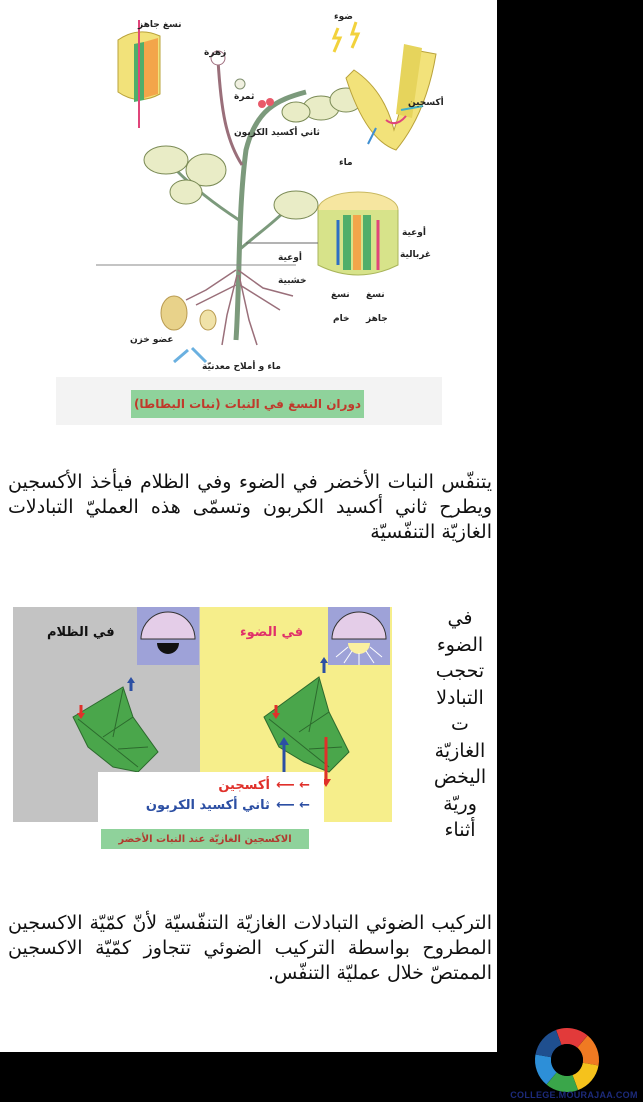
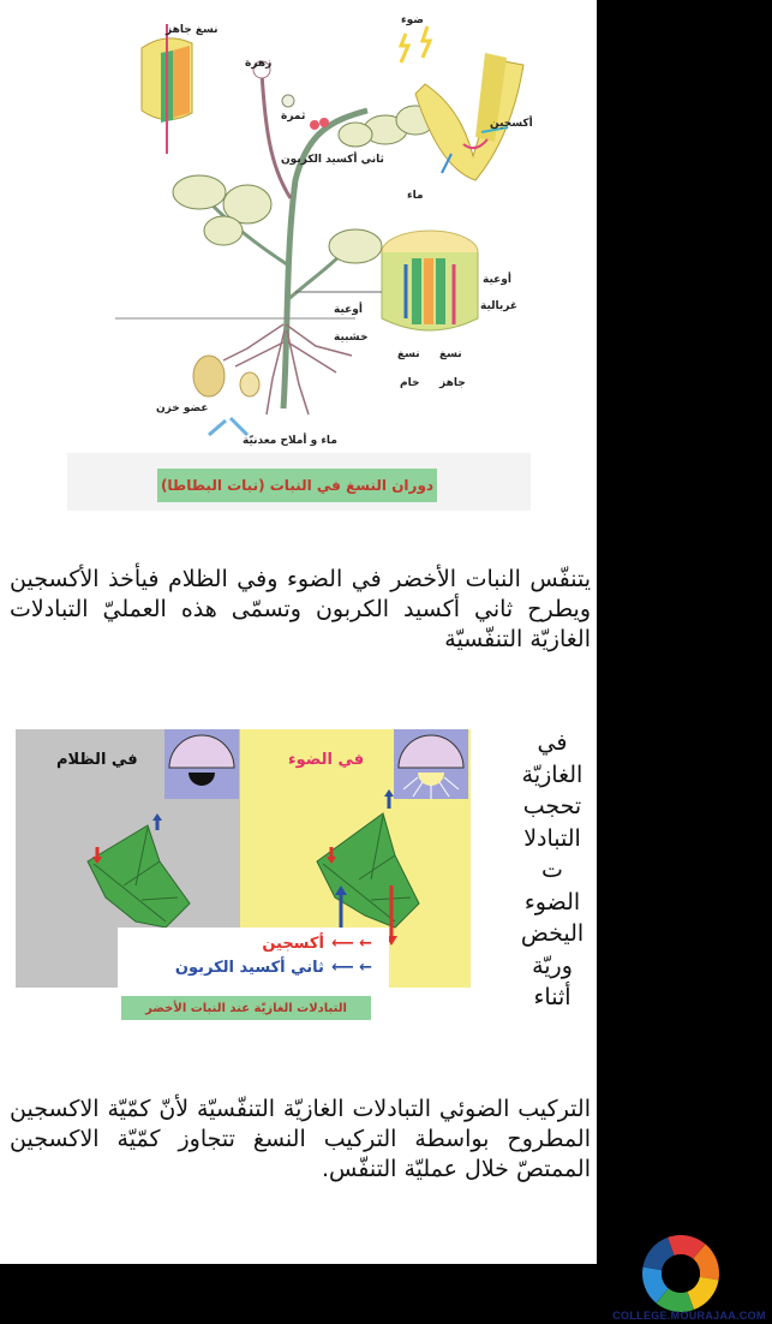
  نسغ جاهز
  زهرة
  ثمرة
  ضوء
  أكسجين
  ثاني أكسيد الكربون
  ماء
  أوعية
  غربالية
  أوعية
  خشبية
  نسغ
  خام
  نسغ
  جاهز
  عضو خزن
  ماء و أملاح معدنيّة
  دوران النسغ في النبات (نبات البطاطا)
  يتنفّس النبات الأخضر في الضوء وفي الظلام فيأخذ الأكسجين ويطرح ثاني أكسيد الكربون وتسمّى هذه العمليّ التبادلات الغازيّة التنفّسيّة
  في الظلام
  في الضوء
  ← ⟵
  أكسجين
  ← ⟵
  ثاني أكسيد الكربون
- الاكسجين الغازيّة عند النبات الأخضر
+ التبادلات الغازيّة عند النبات الأخضر
  في
- الضوء
+ الغازيّة
  تحجب
  التبادلا
  ت
- الغازيّة
+ الضوء
  اليخض
  وريّة
  أثناء
- التركيب الضوئي التبادلات الغازيّة التنفّسيّة لأنّ كمّيّة الاكسجين المطروح بواسطة التركيب الضوئي تتجاوز كمّيّة الاكسجين الممتصّ خلال عمليّة التنفّس.
+ التركيب الضوئي التبادلات الغازيّة التنفّسيّة لأنّ كمّيّة الاكسجين المطروح بواسطة التركيب النسغ تتجاوز كمّيّة الاكسجين الممتصّ خلال عمليّة التنفّس.
  COLLEGE.MOURAJAA.COM
